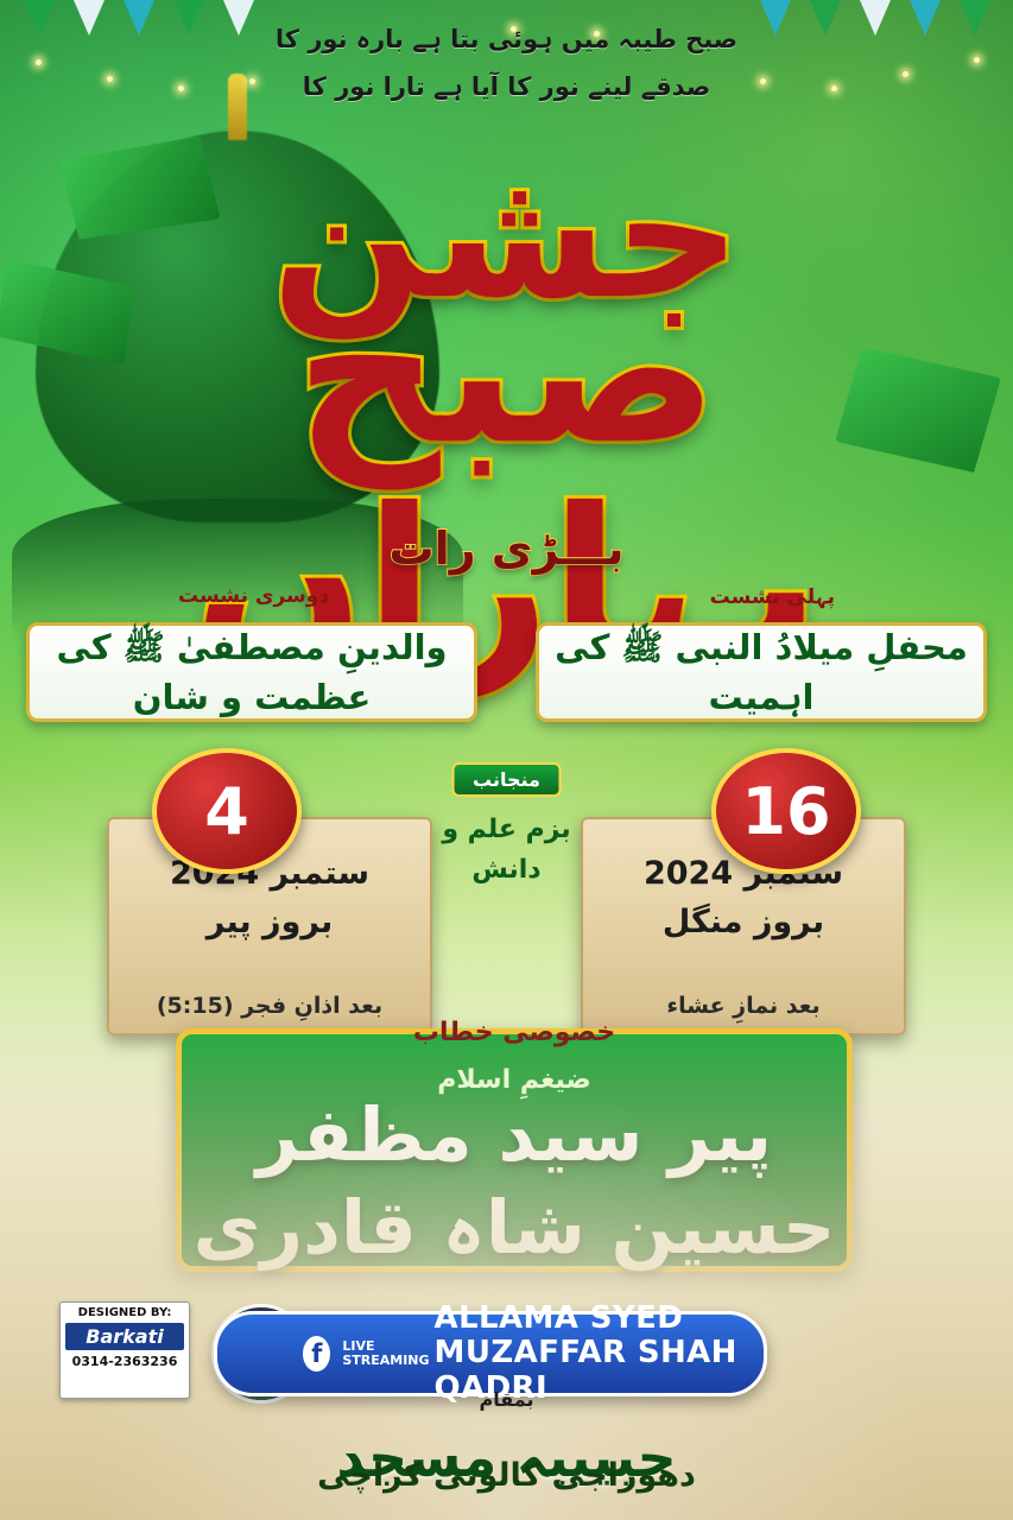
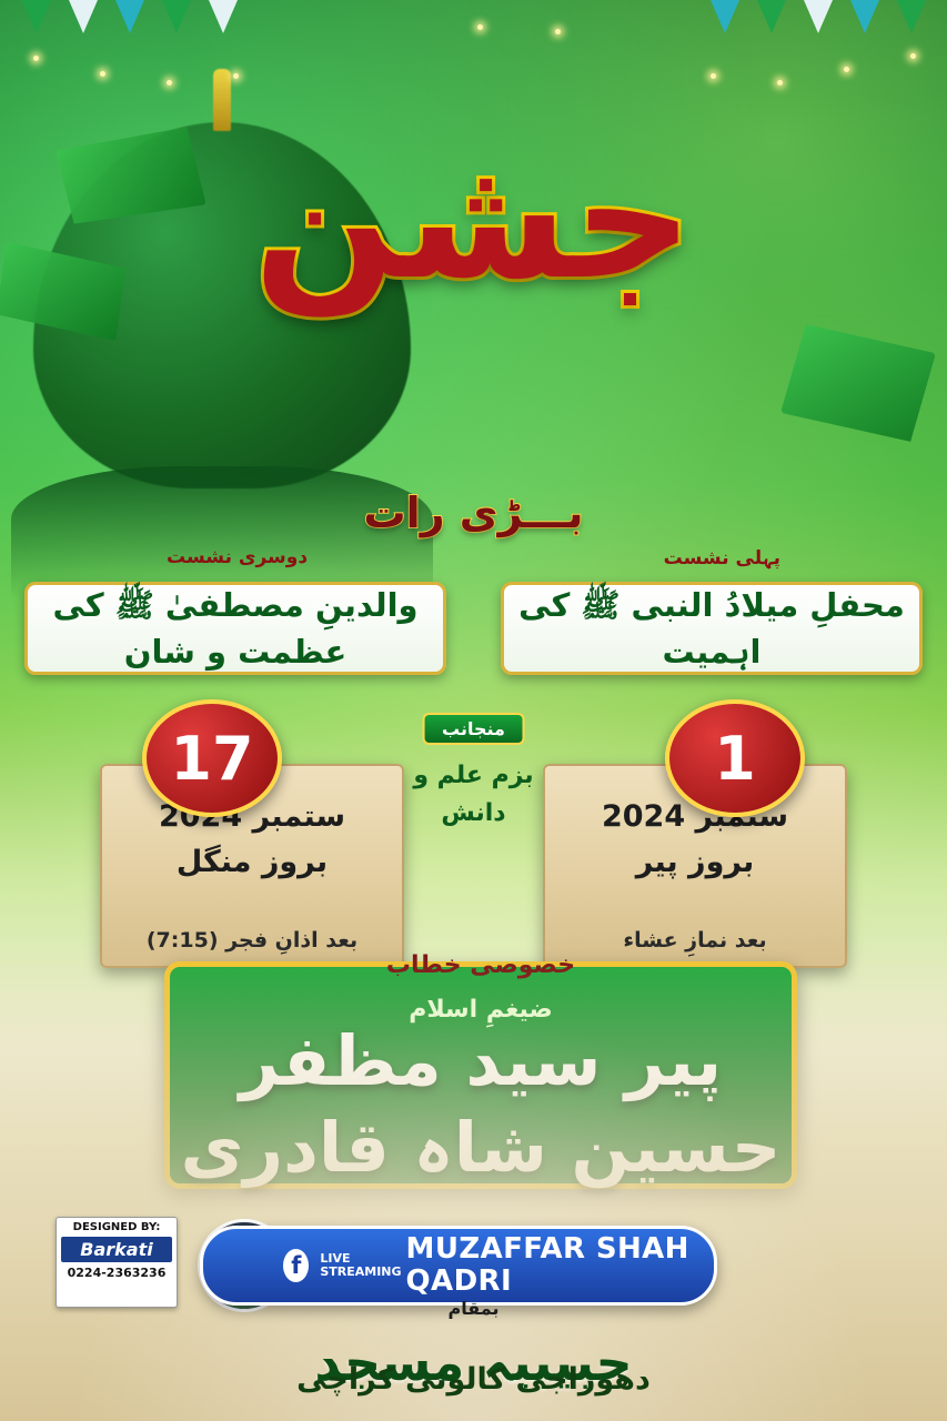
- صبح طیبہ میں ہوئی بتا ہے بارہ نور کا
- صدقے لینے نور کا آیا ہے تارا نور کا
  جشن
- صبح بہاراں
  بـــڑی رات
  پہلی نشست
  محفلِ میلادُ النبی ﷺ کی اہمیت
  دوسری نشست
  والدینِ مصطفیٰ ﷺ کی عظمت و شان
  ستبر 2024
- بروز منگل
+ بروز پیر
  بعد نمازِ عشاء
- 16
+ 1
  ستمبر 204
- بروز پیر
+ بروز منگل
- بعد اذانِ فجر (5:15)
+ بعد اذانِ فجر (7:15)
- 4
+ 17
  منجانب
  بزم علم و
  دانش
  DESIGNED BY:
  Barkati
- 0314-2363236
+ 0224-2363236
  f
  LIVE
  STREAMING
- ALLAMA SYED
  MUZAFFAR SHAH QADRI
  بمقام
  حبیبیہ مسجد
  دھوراجی کالونی کراچی
